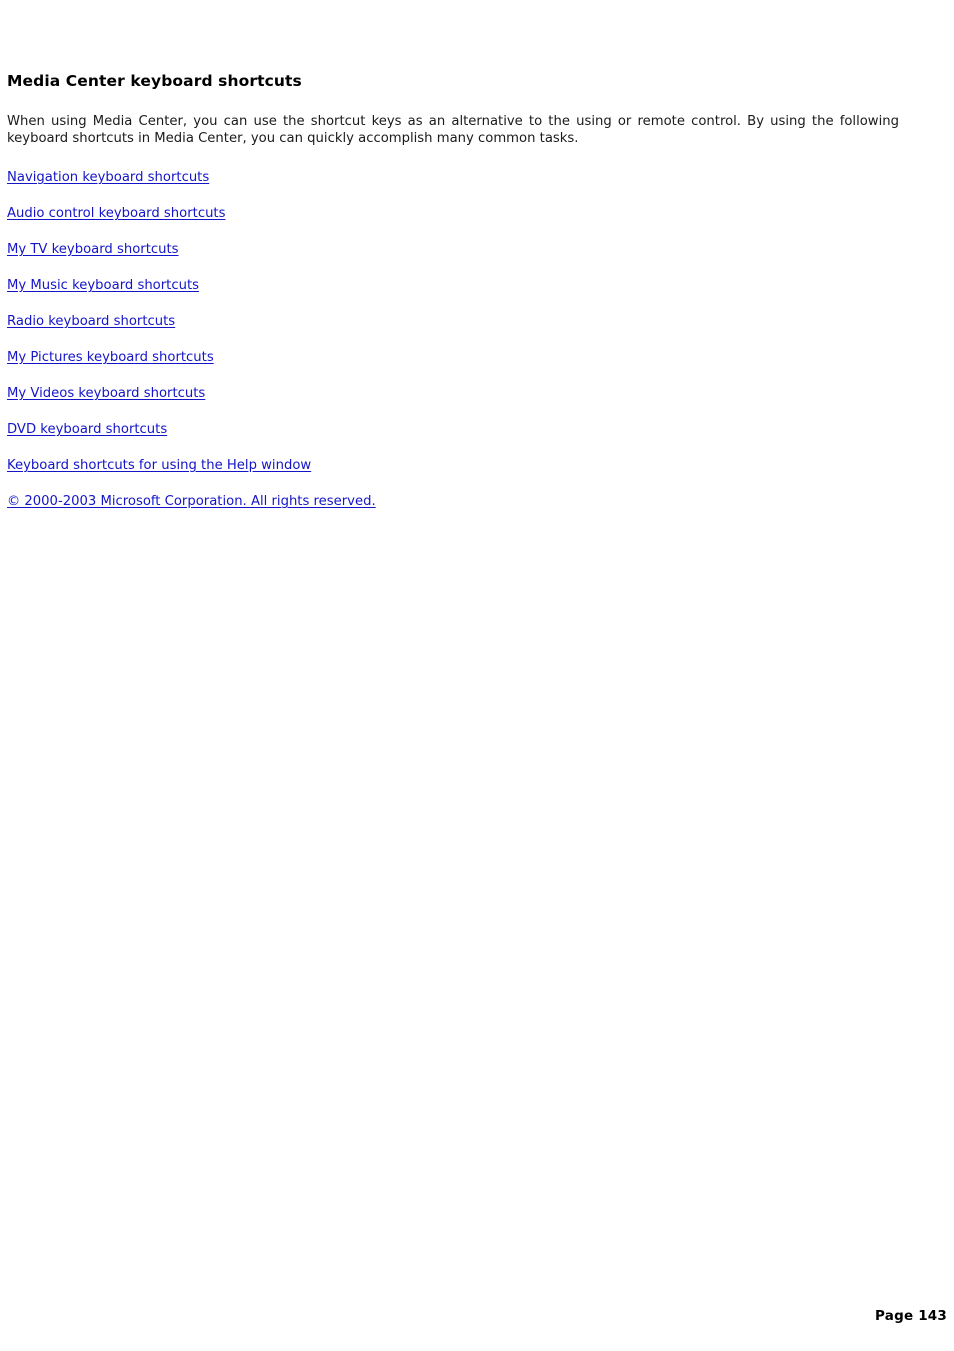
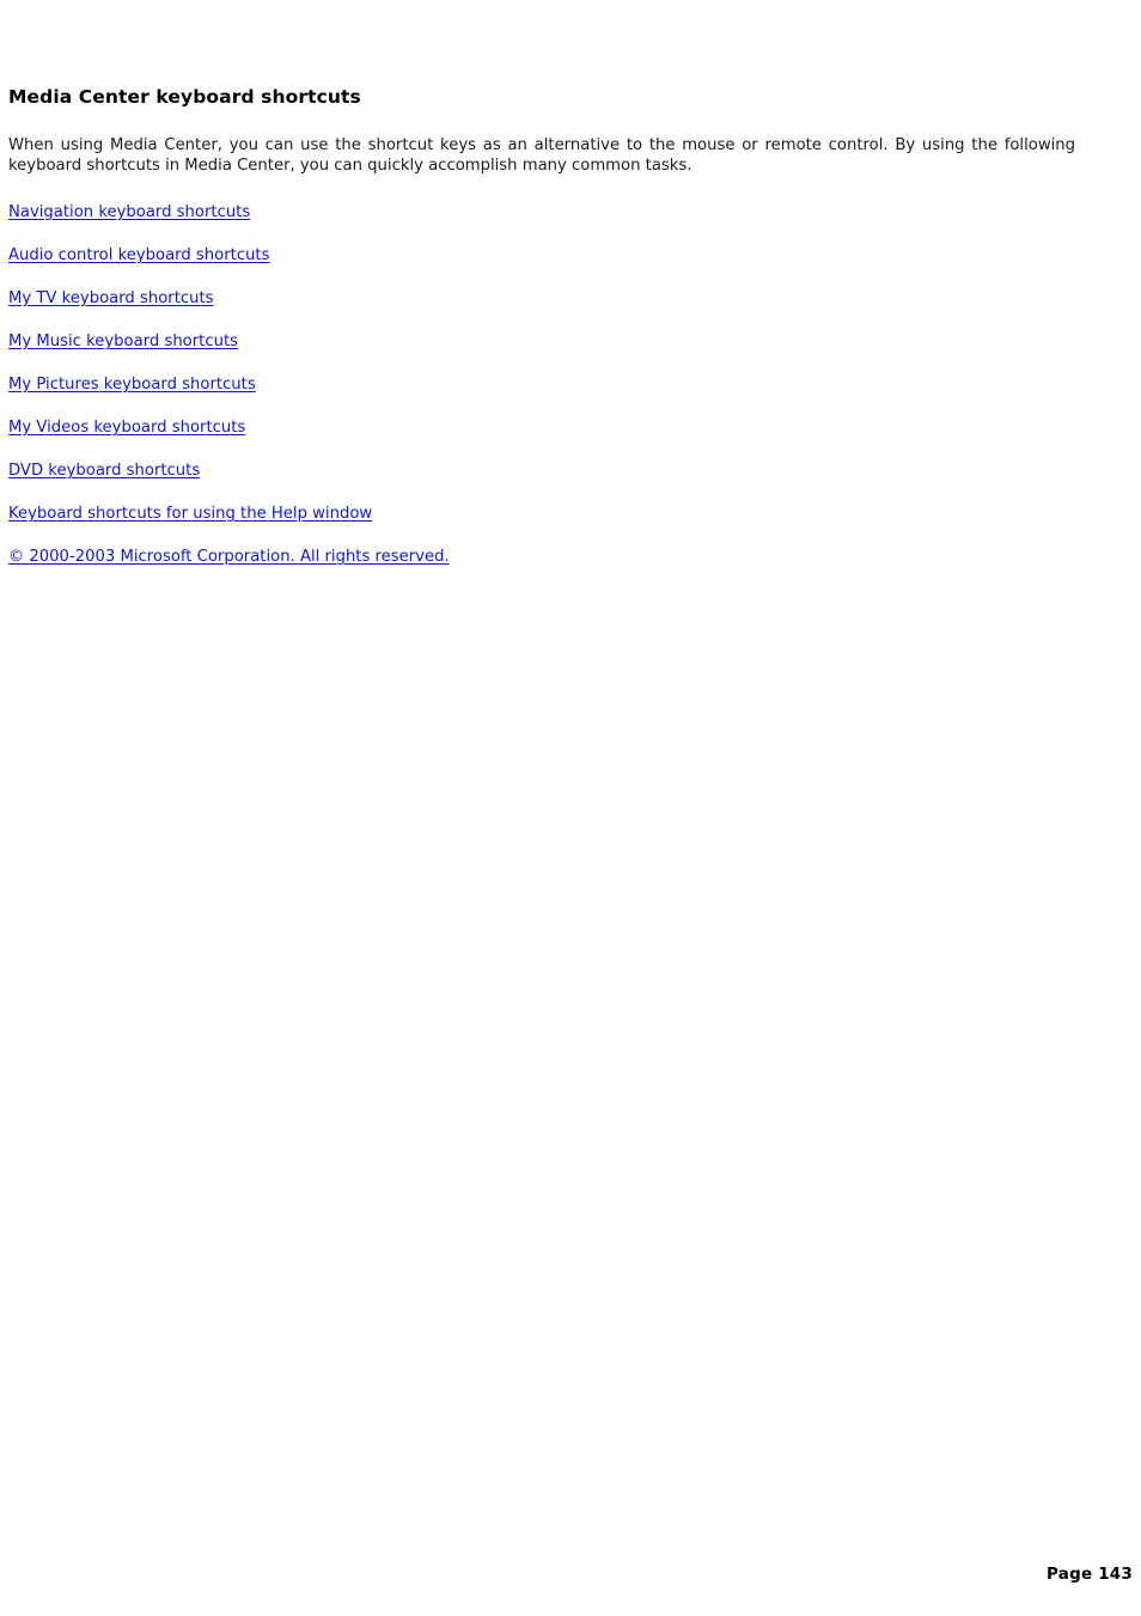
  Media Center keyboard shortcuts
- When using Media Center, you can use the shortcut keys as an alternative to the using or remote control. By using the following keyboard shortcuts in Media Center, you can quickly accomplish many common tasks.
+ When using Media Center, you can use the shortcut keys as an alternative to the mouse or remote control. By using the following keyboard shortcuts in Media Center, you can quickly accomplish many common tasks.
  Navigation keyboard shortcuts
  Audio control keyboard shortcuts
  My TV keyboard shortcuts
  My Music keyboard shortcuts
- Radio keyboard shortcuts
  My Pictures keyboard shortcuts
  My Videos keyboard shortcuts
  DVD keyboard shortcuts
  Keyboard shortcuts for using the Help window
  © 2000-2003 Microsoft Corporation. All rights reserved.
  Page 143
